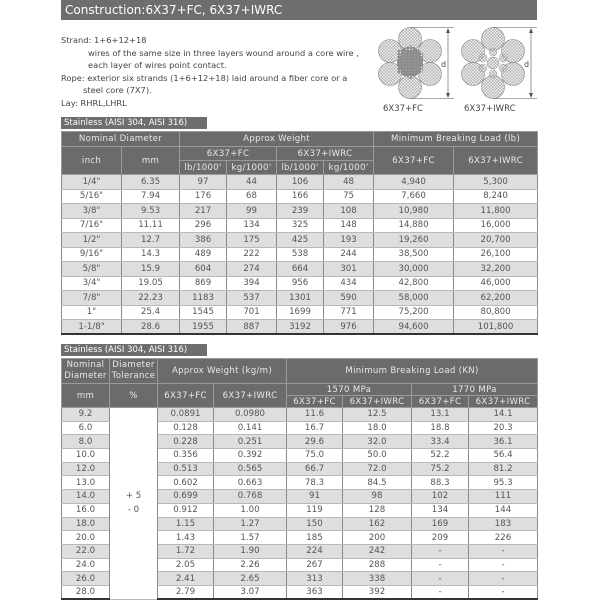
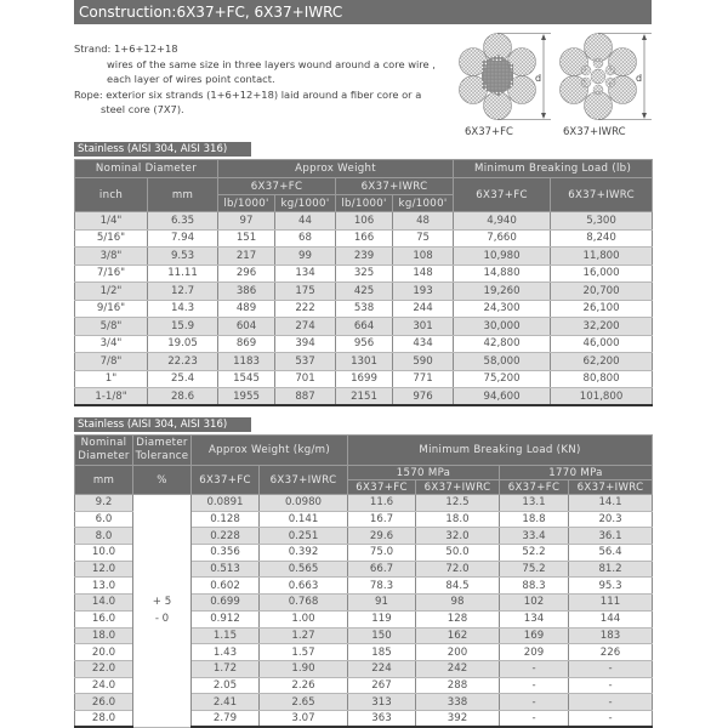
  Construction:6X37+FC, 6X37+IWRC
  Strand: 1+6+12+18
  wires of the same size in three layers wound around a core wire ,
  each layer of wires point contact.
  Rope: exterior six strands (1+6+12+18) laid around a fiber core or a
  steel core (7X7).
- Lay: RHRL,LHRL
  d
  6X37+FC
  d
  6X37+IWRC
  Stainless (AISI 304, AISI 316)
  Nominal Diameter	Approx Weight	Minimum Breaking Load (lb)
  inch	mm	6X37+FC	6X37+IWRC	6X37+FC	6X37+IWRC
  lb/1000'	kg/1000'	lb/1000'	kg/1000'
  1/4"	6.35	97	44	106	48	4,940	5,300
- 5/16"	7.94	176	68	166	75	7,660	8,240
+ 5/16"	7.94	151	68	166	75	7,660	8,240
  3/8"	9.53	217	99	239	108	10,980	11,800
  7/16"	11.11	296	134	325	148	14,880	16,000
  1/2"	12.7	386	175	425	193	19,260	20,700
- 9/16"	14.3	489	222	538	244	38,500	26,100
+ 9/16"	14.3	489	222	538	244	24,300	26,100
  5/8"	15.9	604	274	664	301	30,000	32,200
  3/4"	19.05	869	394	956	434	42,800	46,000
  7/8"	22.23	1183	537	1301	590	58,000	62,200
  1"	25.4	1545	701	1699	771	75,200	80,800
- 1-1/8"	28.6	1955	887	3192	976	94,600	101,800
+ 1-1/8"	28.6	1955	887	2151	976	94,600	101,800
  Stainless (AISI 304, AISI 316)
  Nominal Diameter	Diameter Tolerance	Approx Weight (kg/m)	Minimum Breaking Load (KN)
  mm	%	6X37+FC	6X37+IWRC	1570 MPa	1770 MPa
  6X37+FC	6X37+IWRC	6X37+FC	6X37+IWRC
  9.2	+ 5- 0	0.0891	0.0980	11.6	12.5	13.1	14.1
  6.0	0.128	0.141	16.7	18.0	18.8	20.3
  8.0	0.228	0.251	29.6	32.0	33.4	36.1
  10.0	0.356	0.392	75.0	50.0	52.2	56.4
  12.0	0.513	0.565	66.7	72.0	75.2	81.2
  13.0	0.602	0.663	78.3	84.5	88.3	95.3
  14.0	0.699	0.768	91	98	102	111
  16.0	0.912	1.00	119	128	134	144
  18.0	1.15	1.27	150	162	169	183
  20.0	1.43	1.57	185	200	209	226
  22.0	1.72	1.90	224	242	-	-
  24.0	2.05	2.26	267	288	-	-
  26.0	2.41	2.65	313	338	-	-
  28.0	2.79	3.07	363	392	-	-
